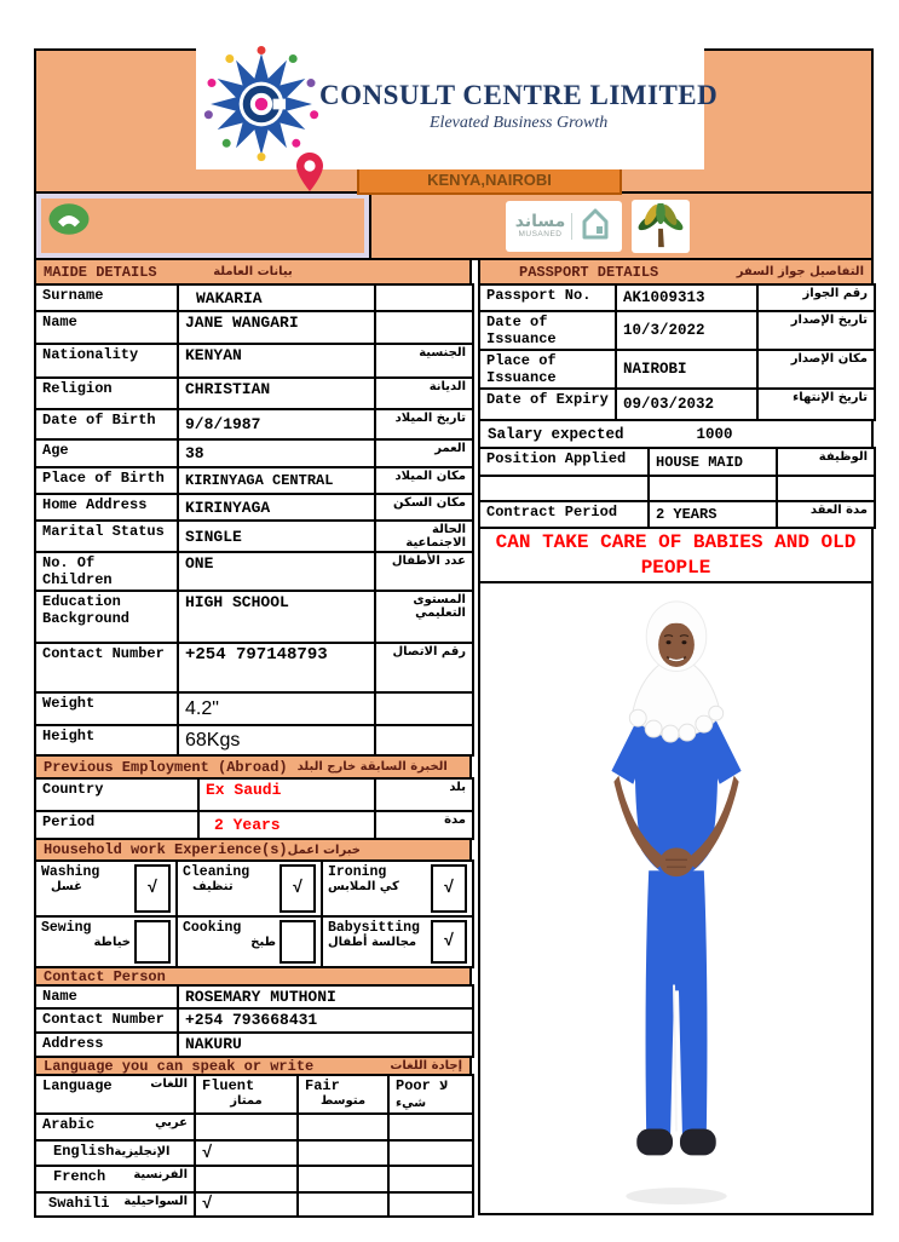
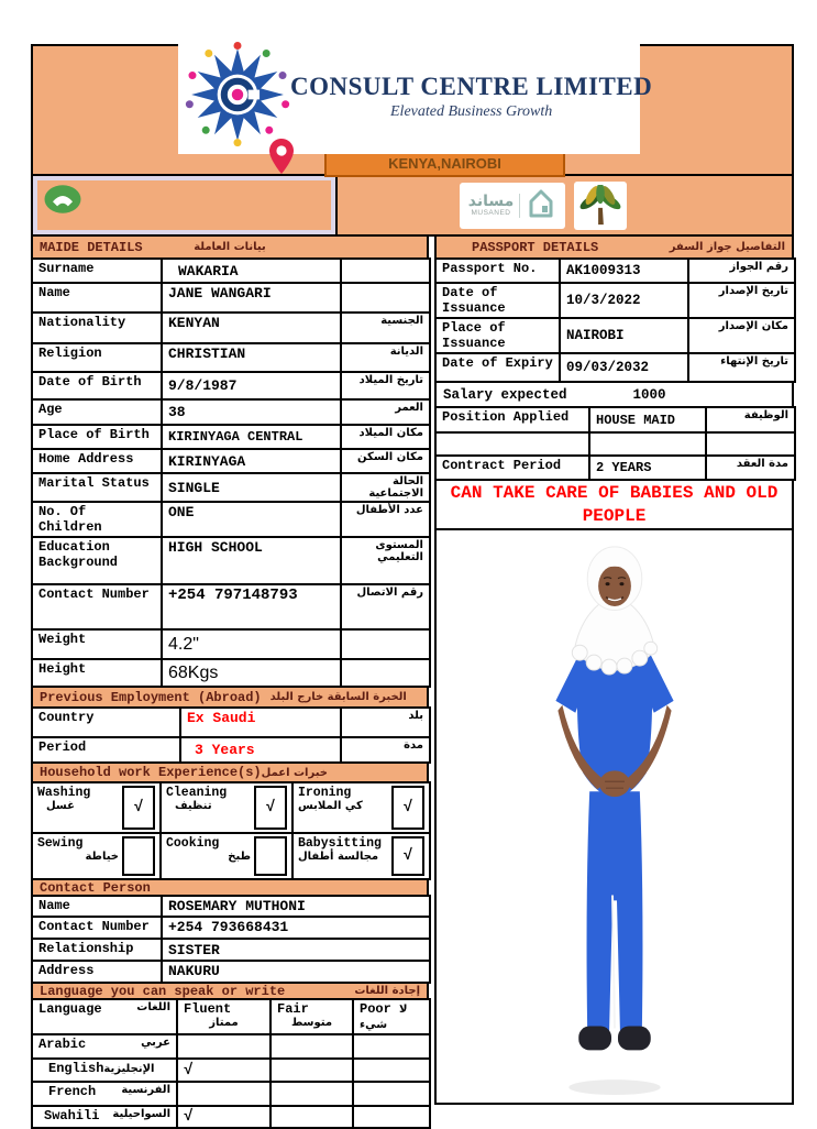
  CONSULT CENTRE LIMITED
  Elevated Business Growth
  KENYA,NAIROBI
  مساند
  MAIDE DETAILS
  بيانات العاملة
  Surname	WAKARIA
  Name	JANE WANGARI
  Nationality	KENYAN	الجنسية
  Religion	CHRISTIAN	الديانة
  Date of Birth	9/8/1987	تاريخ الميلاد
  Age	38	العمر
  Place of Birth	KIRINYAGA CENTRAL	مكان الميلاد
  Home Address	KIRINYAGA	مكان السكن
  Marital Status	SINGLE	الحالة الاجتماعية
  No. Of Children	ONE	عدد الأطفال
  Education Background	HIGH SCHOOL	المستوى التعليمي
  Contact Number	+254 797148793	رقم الاتصال
  Weight	4.2"
  Height	68Kgs
  Previous Employment (Abroad)
  الخبرة السابقة خارج البلد
  Country	Ex Saudi	بلد
- Period	2 Years	مدة
+ Period	3 Years	مدة
  Household work Experience(s)
  خبرات اعمل
  Washingغسل √	Cleaningتنظيف √	Ironingكي الملابس √
  Sewingخياطة	Cookingطبخ	Babysittingمجالسة أطفال √
  Contact Person
  Name	ROSEMARY MUTHONI
  Contact Number	+254 793668431
+ Relationship	SISTER
  Address	NAKURU
  Language you can speak or write
  إجادة اللغات
  Language اللغات	Fluentممتاز	Fairمتوسط	Poor لا شيء
  Arabic عربي
  English الإنجليزية	√
  French الفرنسية
  Swahili السواحيلية	√
  PASSPORT DETAILS
  التفاصيل جواز السفر
  Passport No.	AK1009313	رقم الجواز
  Date of Issuance	10/3/2022	تاريخ الإصدار
  Place of Issuance	NAIROBI	مكان الإصدار
  Date of Expiry	09/03/2032	تاريخ الإنتهاء
  Salary expected
  1000
  Position Applied	HOUSE MAID	الوظيفة
  Contract Period	2 YEARS	مدة العقد
  CAN TAKE CARE OF BABIES AND OLD PEOPLE
